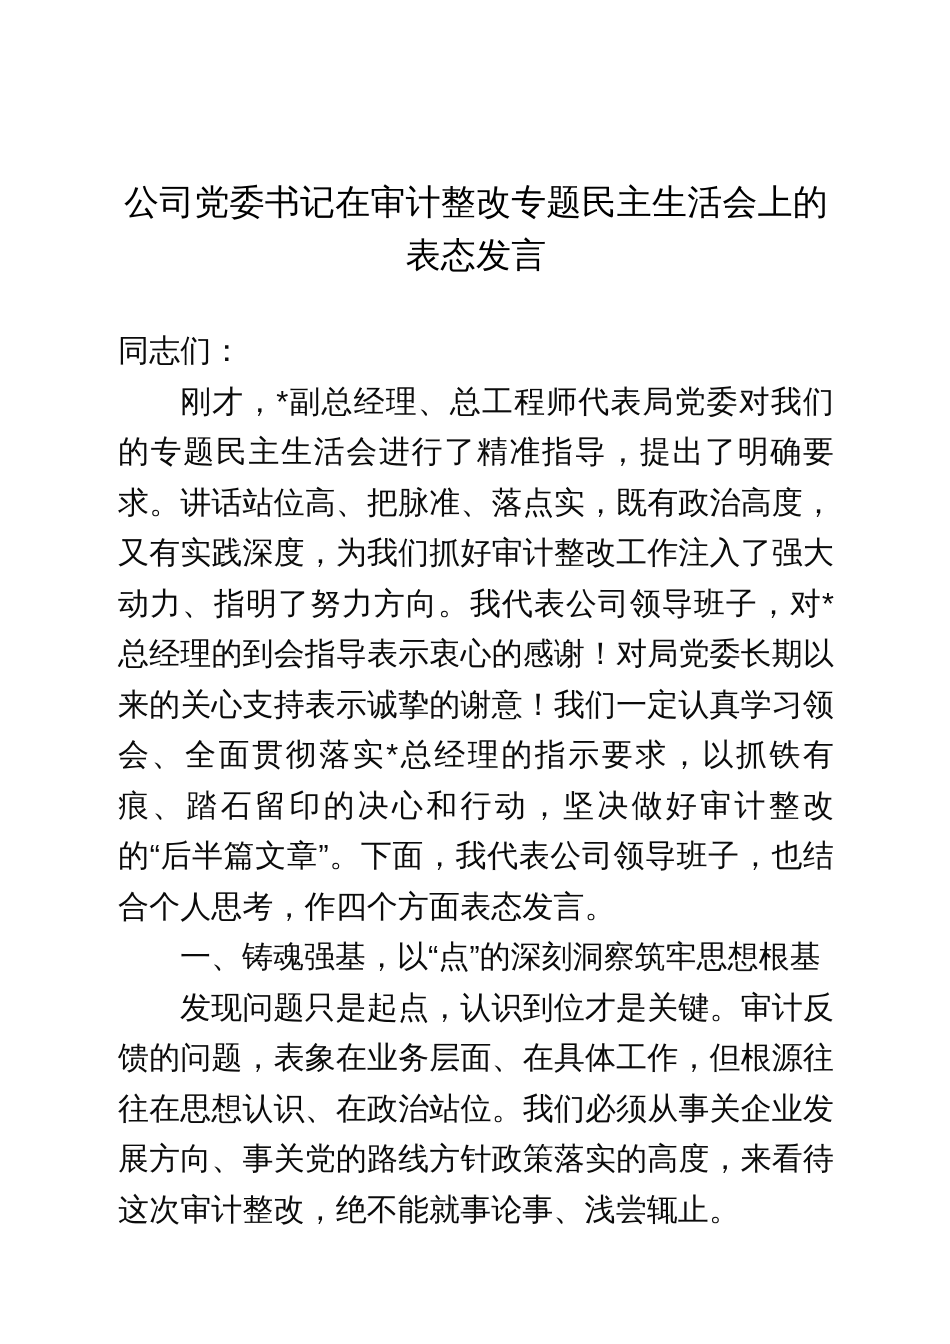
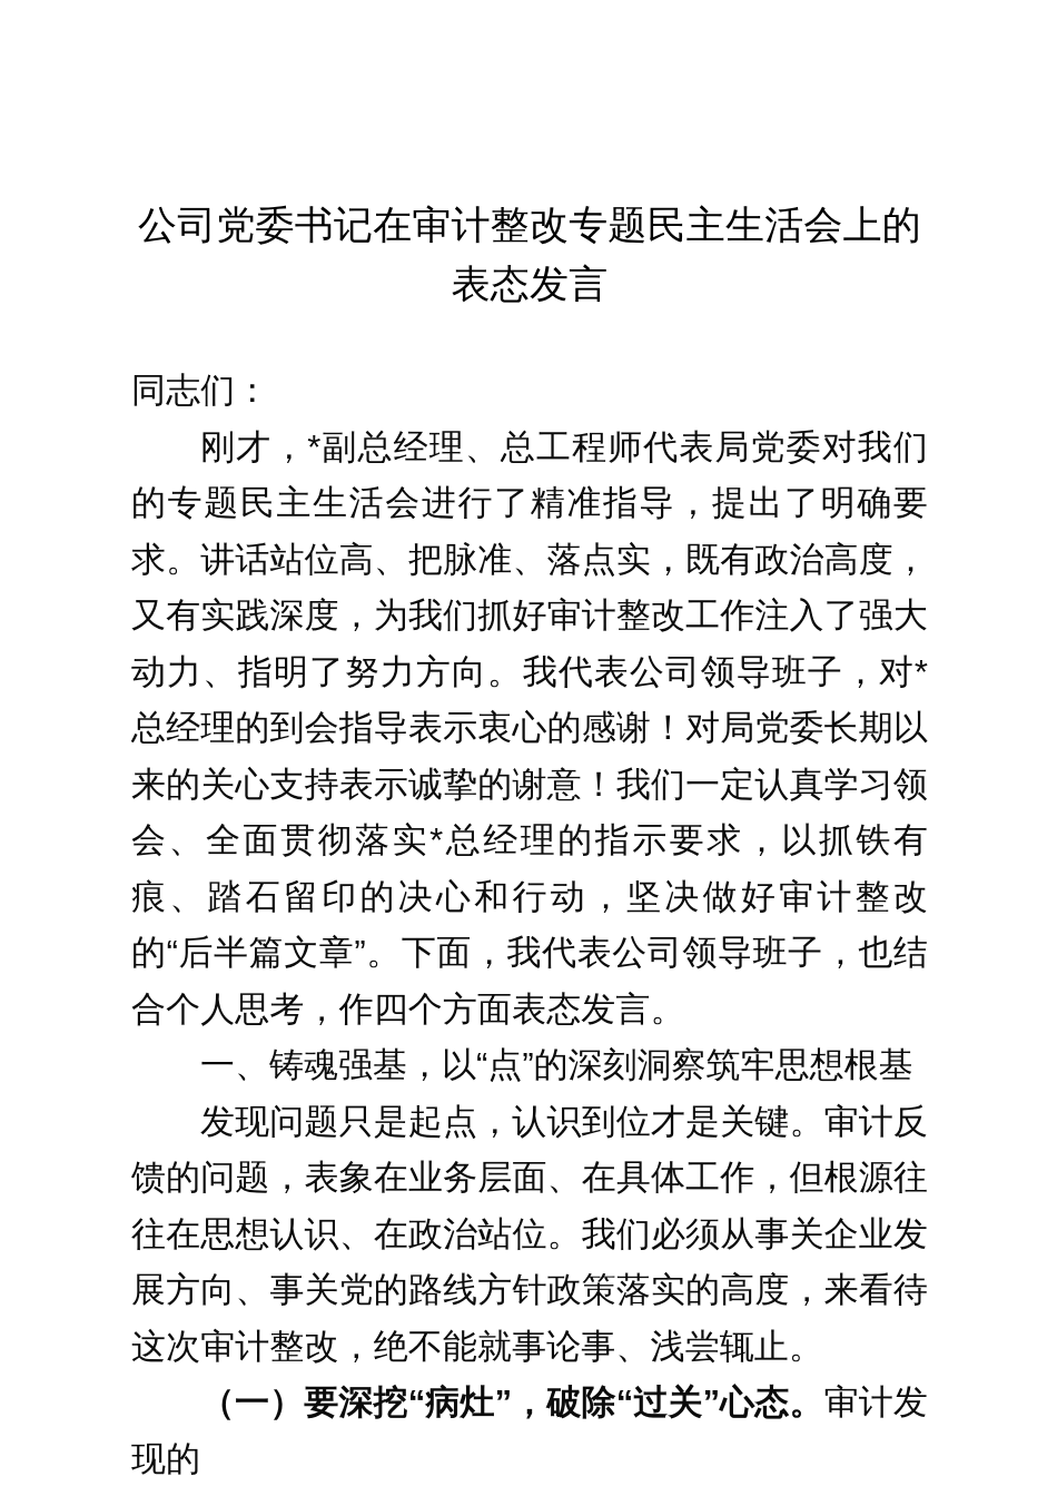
  公司党委书记在审计整改专题民主生活会上的表态发言
  同志们：
  刚才，*副总经理、总工程师代表局党委对我们的专题民主生活会进行了精准指导，提出了明确要求。讲话站位高、把脉准、落点实，既有政治高度，又有实践深度，为我们抓好审计整改工作注入了强大动力、指明了努力方向。我代表公司领导班子，对*总经理的到会指导表示衷心的感谢！对局党委长期以来的关心支持表示诚挚的谢意！我们一定认真学习领会、全面贯彻落实*总经理的指示要求，以抓铁有痕、踏石留印的决心和行动，坚决做好审计整改的“后半篇文章”。下面，我代表公司领导班子，也结合个人思考，作四个方面表态发言。
  一、铸魂强基，以“点”的深刻洞察筑牢思想根基
  发现问题只是起点，认识到位才是关键。审计反馈的问题，表象在业务层面、在具体工作，但根源往往在思想认识、在政治站位。我们必须从事关企业发展方向、事关党的路线方针政策落实的高度，来看待这次审计整改，绝不能就事论事、浅尝辄止。
+ （一）要深挖“病灶”，破除“过关”心态。审计发现的
